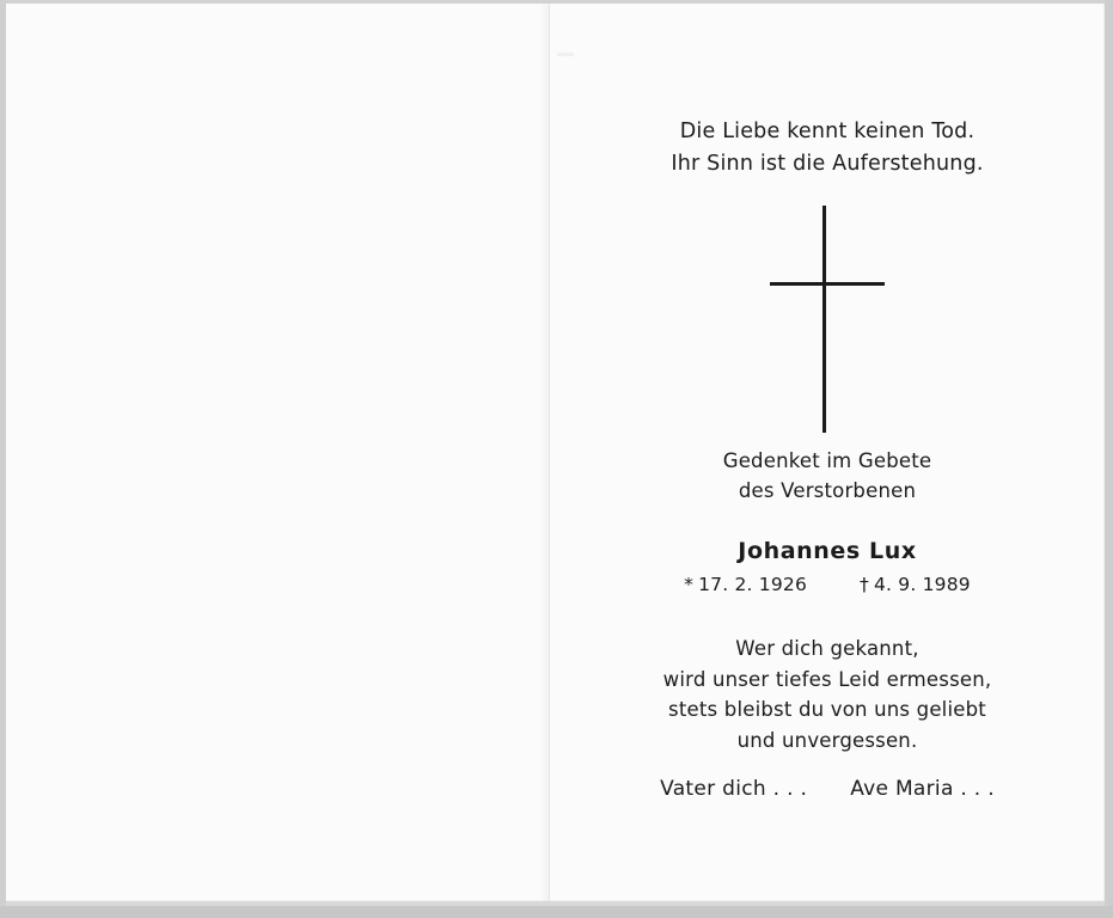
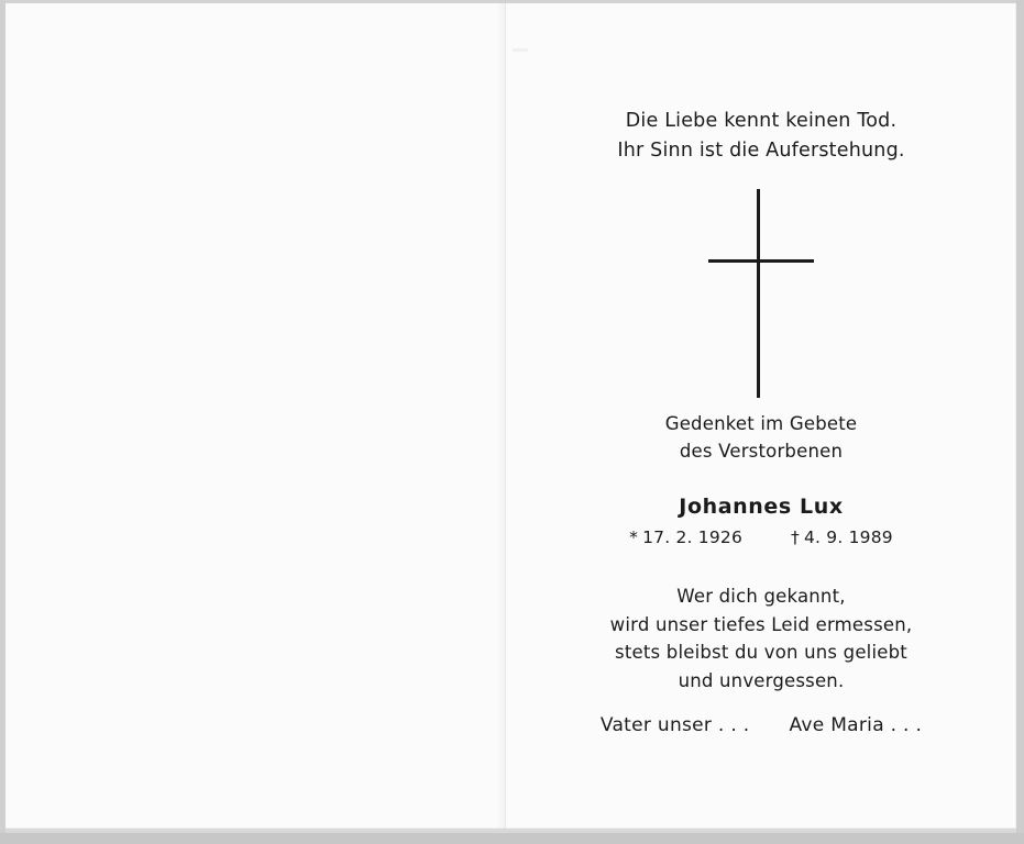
  Die Liebe kennt keinen Tod.
  Ihr Sinn ist die Auferstehung.
  Gedenket im Gebete
  des Verstorbenen
  Johannes Lux
  * 17. 2. 1926
  † 4. 9. 1989
  Wer dich gekannt,
  wird unser tiefes Leid ermessen,
  stets bleibst du von uns geliebt
  und unvergessen.
- Vater dich . . .
+ Vater unser . . .
  Ave Maria . . .
